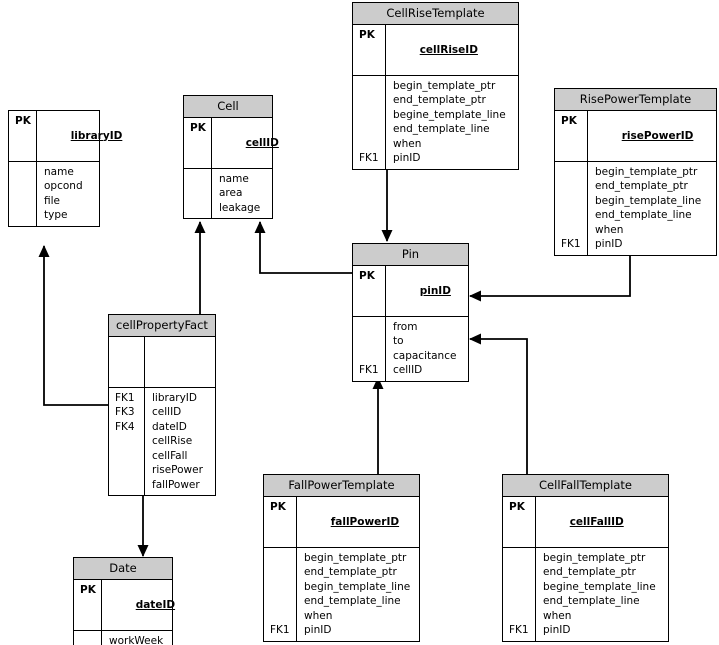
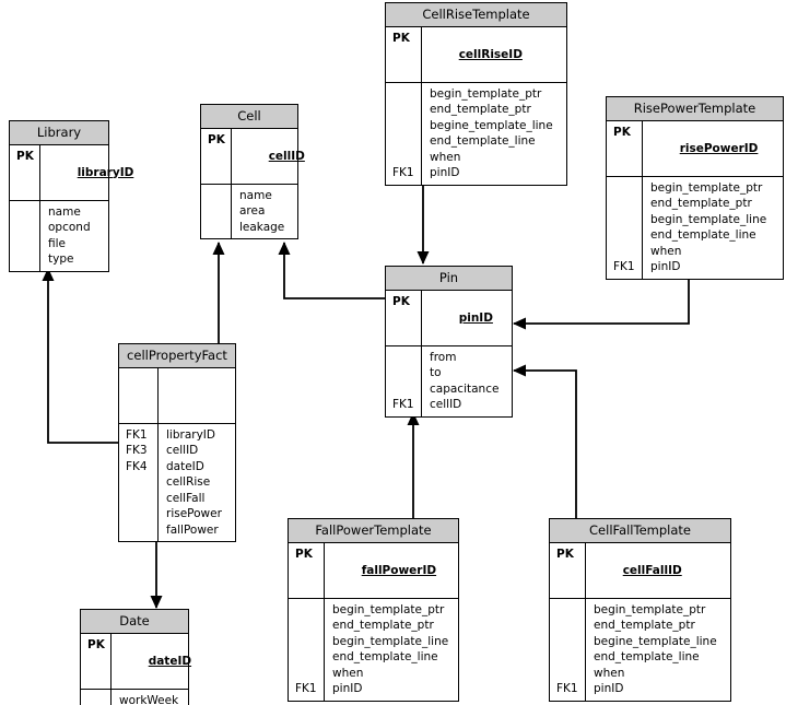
+ Library
  PK
  libraryID
  name
  opcond
  file
  type
  Cell
  PK
  cellID
  name
  area
  leakage
  CellRiseTemplate
  PK
  cellRiseID
  FK1
  begin_template_ptr
  end_template_ptr
  begine_template_line
  end_template_line
  when
  pinID
  RisePowerTemplate
  PK
  risePowerID
  FK1
  begin_template_ptr
  end_template_ptr
  begin_template_line
  end_template_line
  when
  pinID
  Pin
  PK
  pinID
  FK1
  from
  to
  capacitance
  cellID
  cellPropertyFact
  FK1
  FK3
  FK4
  libraryID
  cellID
  dateID
  cellRise
  cellFall
  risePower
  fallPower
  Date
  PK
  dateID
  workWeek
  FallPowerTemplate
  PK
  fallPowerID
  FK1
  begin_template_ptr
  end_template_ptr
  begin_template_line
  end_template_line
  when
  pinID
  CellFallTemplate
  PK
  cellFallID
  FK1
  begin_template_ptr
  end_template_ptr
  begine_template_line
  end_template_line
  when
  pinID
